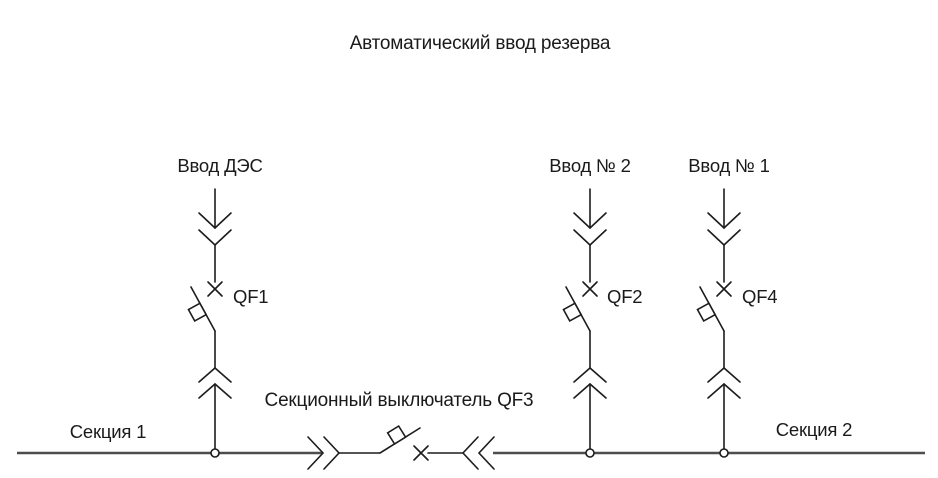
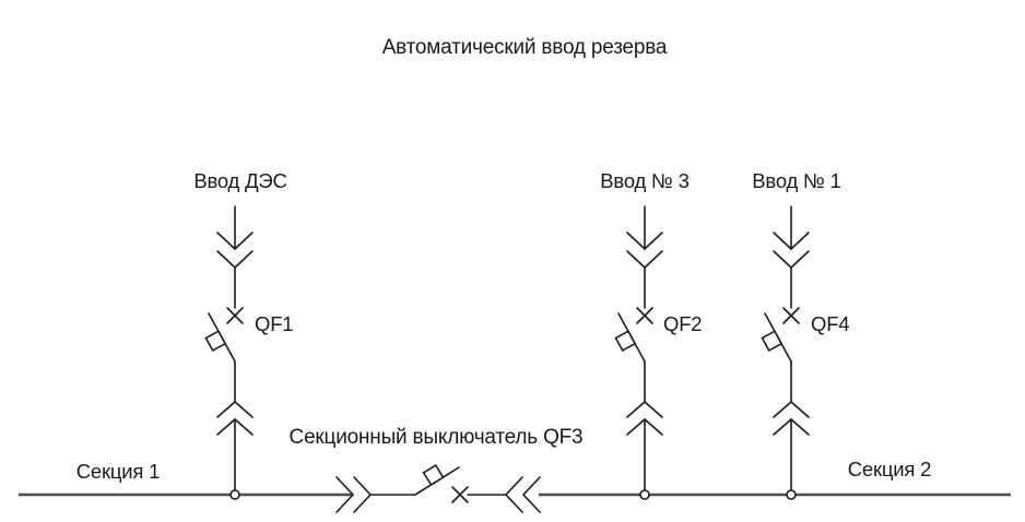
  Автоматический ввод резерва
  Секция 1
  Секция 2
  Ввод ДЭС
  QF1
- Ввод № 2
+ Ввод № 3
  QF2
  Ввод № 1
  QF4
  Секционный выключатель QF3
